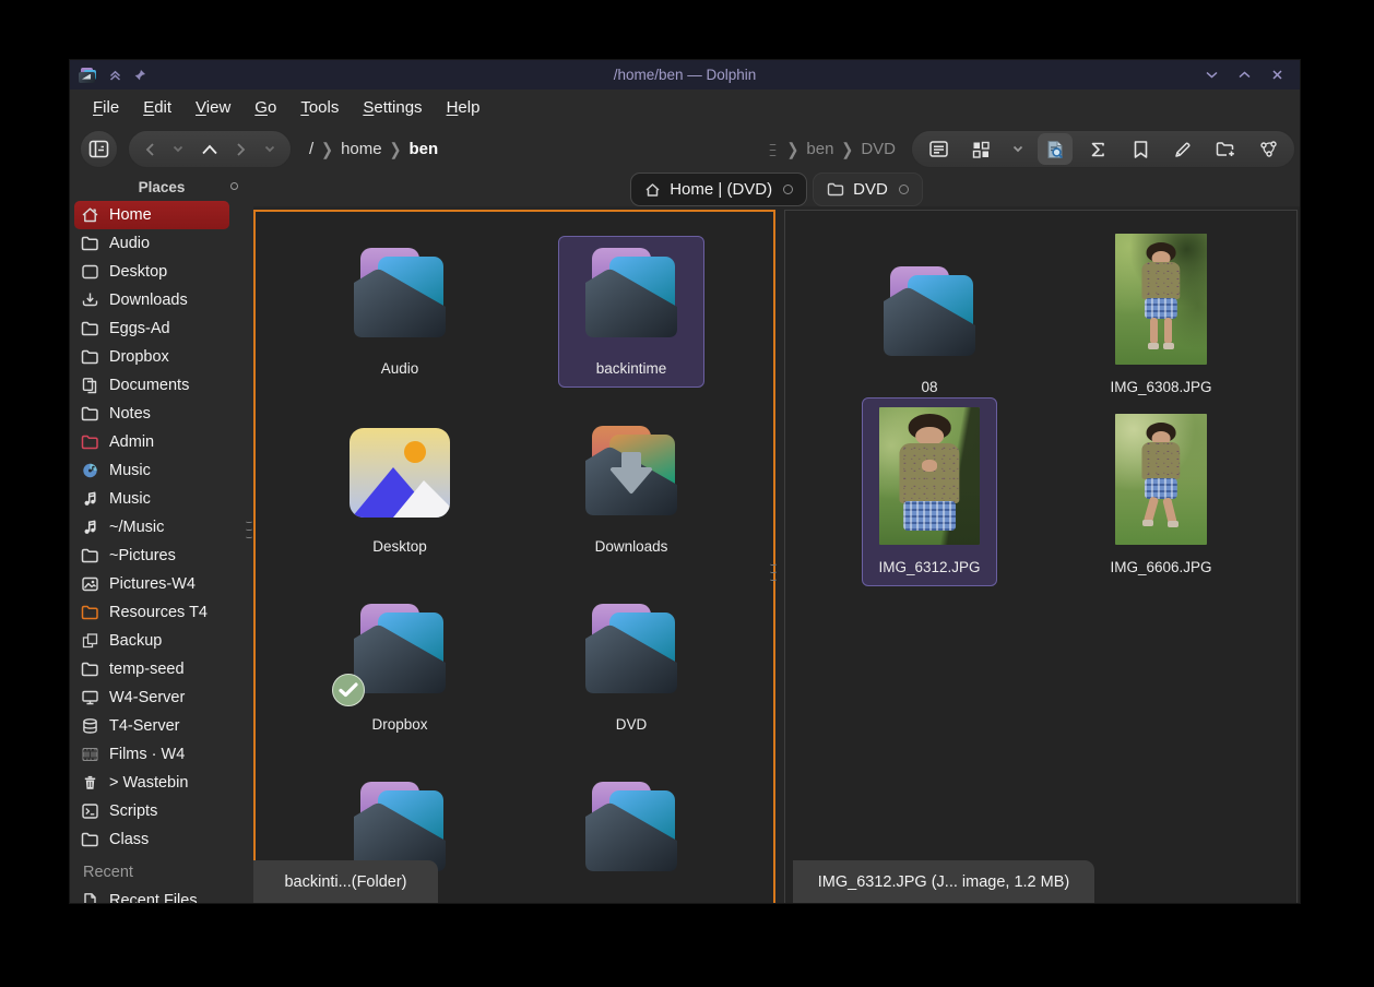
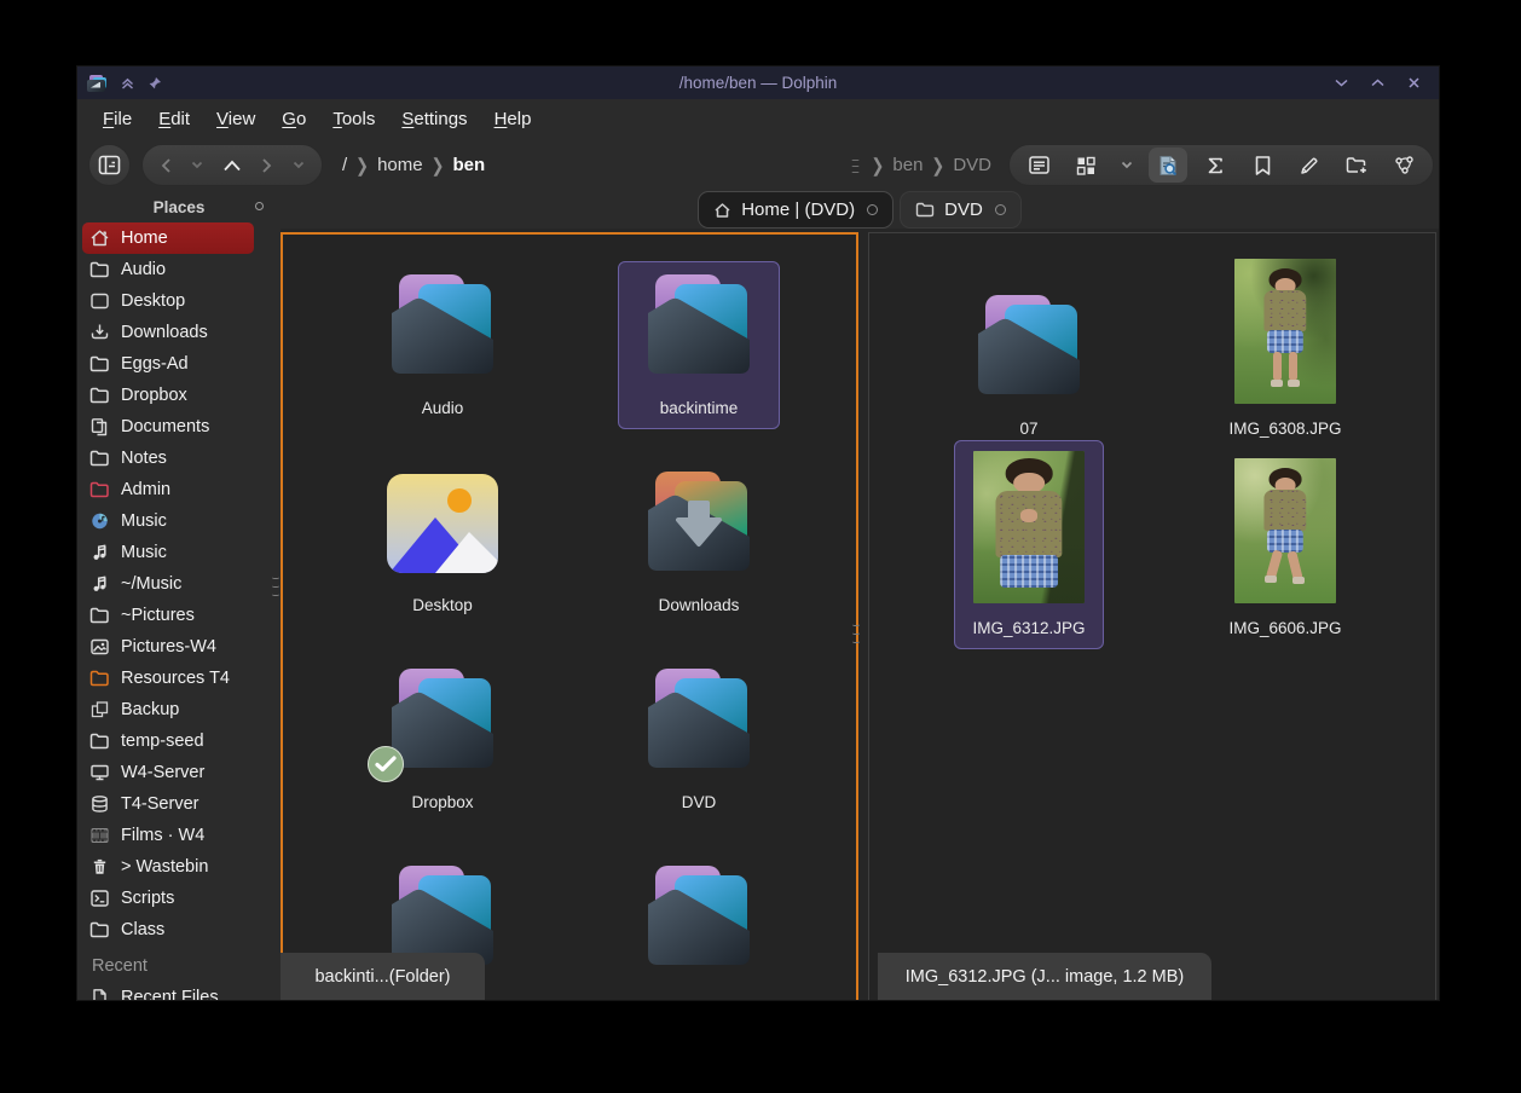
  /home/ben — Dolphin
  File
  Edit
  View
  Go
  Tools
  Settings
  Help
  /
  ❯
  home
  ❯
  ben
  ❯
  ben
  ❯
  DVD
  Places
  Home
  Audio
  Desktop
  Downloads
  Eggs-Ad
  Dropbox
  Documents
  Notes
  Admin
  Music
  Music
  ~/Music
  ~Pictures
  Pictures-W4
  Resources T4
  Backup
  temp-seed
  W4-Server
  T4-Server
  Films · W4
  > Wastebin
  Scripts
  Class
  Recent
  Recent Files
  Home | (DVD)
  DVD
  Audio
  backintime
  Desktop
  Downloads
  Dropbox
  DVD
- 08
+ 07
  IMG_6308.JPG
  IMG_6312.JPG
  IMG_6606.JPG
  backinti...(Folder)
  IMG_6312.JPG (J... image, 1.2 MB)
